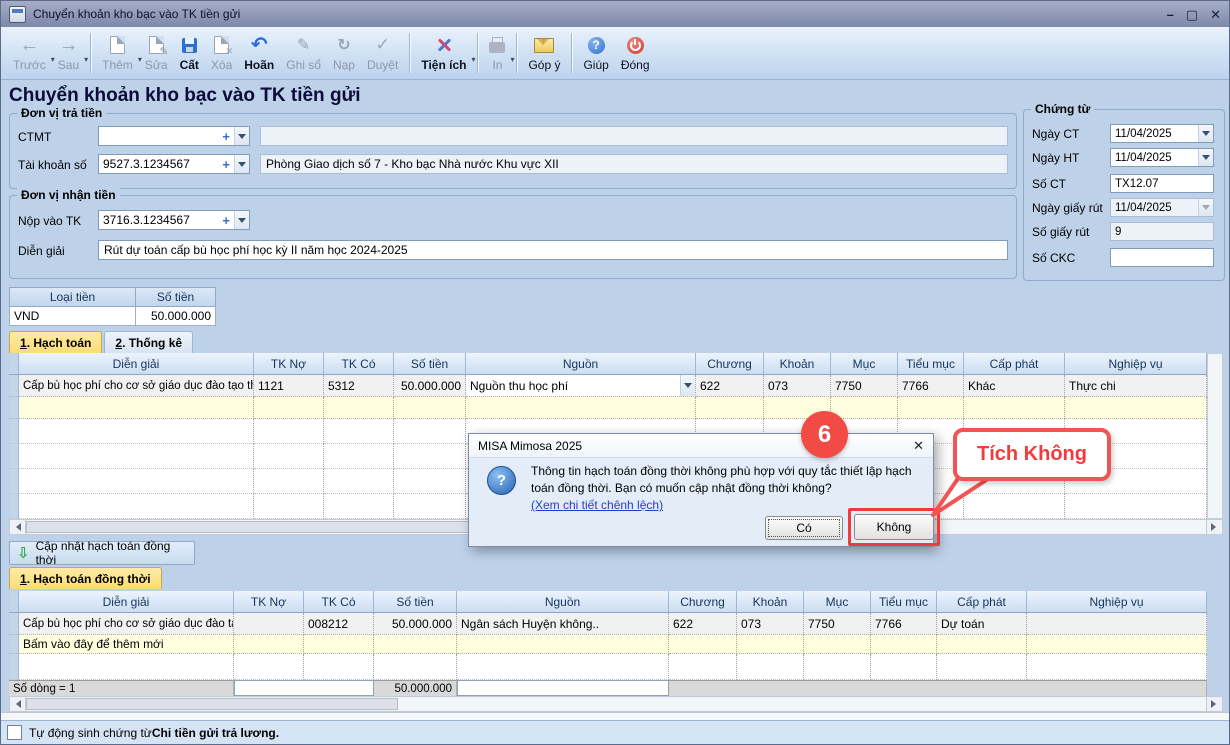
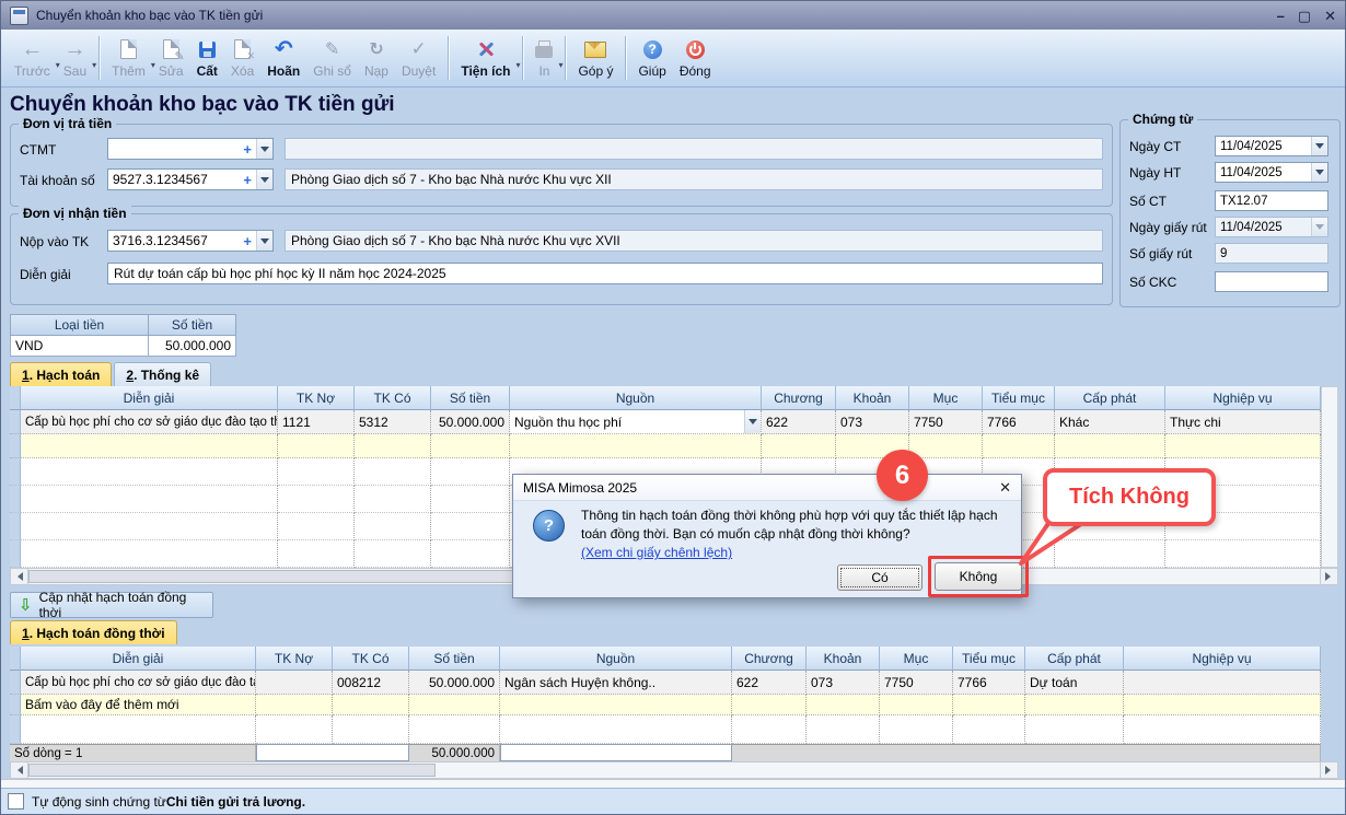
  Chuyển khoản kho bạc vào TK tiền gửi
  –
  ▢
  ✕
  ←
  ▾
  Trước
  →
  ▾
  Sau
  ▾
  Thêm
  Sửa
  Cất
  Xóa
  Hoãn
  Ghi sổ
  Nạp
  Duyệt
  ▾
  Tiện ích
  ▾
  In
  Góp ý
  Giúp
  Đóng
  Chuyển khoản kho bạc vào TK tiền gửi
  Đơn vị trả tiền
  CTMT
  +
  Tài khoản số
  9527.3.1234567
  +
  Phòng Giao dịch số 7 - Kho bạc Nhà nước Khu vực XII
  Đơn vị nhận tiền
  Nộp vào TK
  3716.3.1234567
  +
+ Phòng Giao dịch số 7 - Kho bạc Nhà nước Khu vực XVII
  Diễn giải
  Rút dự toán cấp bù học phí học kỳ II năm học 2024-2025
  Chứng từ
  Ngày CT
  11/04/2025
  Ngày HT
  11/04/2025
  Số CT
  TX12.07
  Ngày giấy rút
  11/04/2025
  Số giấy rút
  9
  Số CKC
  Loại tiền
  Số tiền
  VND
  50.000.000
  1
  . Hạch toán
  2
  . Thống kê
  Diễn giải
  TK Nợ
  TK Có
  Số tiền
  Nguồn
  Chương
  Khoản
  Mục
  Tiểu mục
  Cấp phát
  Nghiệp vụ
  Cấp bù học phí cho cơ sở giáo dục đào tạo t
  1121
  5312
  50.000.000
  Nguồn thu học phí
  622
  073
  7750
  7766
  Khác
  Thực chi
  Cập nhật hạch toán đồng thời
  1
  . Hạch toán đồng thời
  Diễn giải
  TK Nợ
  TK Có
  Số tiền
  Nguồn
  Chương
  Khoản
  Mục
  Tiểu mục
  Cấp phát
  Nghiệp vụ
  Cấp bù học phí cho cơ sở giáo dục đào t
  008212
  50.000.000
  Ngân sách Huyện không..
  622
  073
  7750
  7766
  Dự toán
  Bấm vào đây để thêm mới
  Số dòng = 1
  50.000.000
  Tự động sinh chứng từ
  Chi tiền gửi trả lương.
  MISA Mimosa 2025
  ✕
  Thông tin hạch toán đồng thời không phù hợp với quy tắc thiết lập hạch toán đồng thời. Bạn có muốn cập nhật đồng thời không?
- (Xem chi tiết chênh lệch)
+ (Xem chi giấy chênh lệch)
  Có
  Không
  6
  Tích Không
